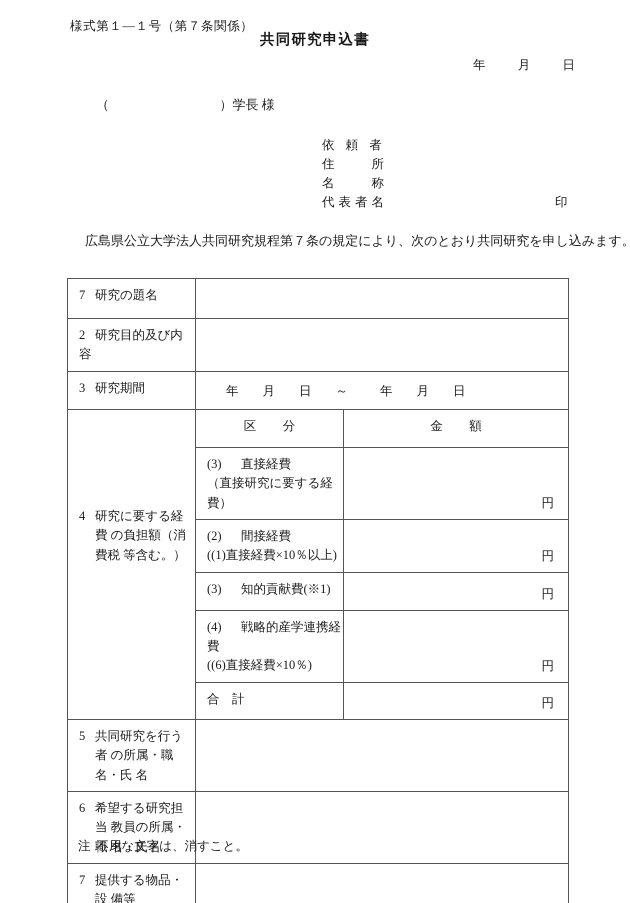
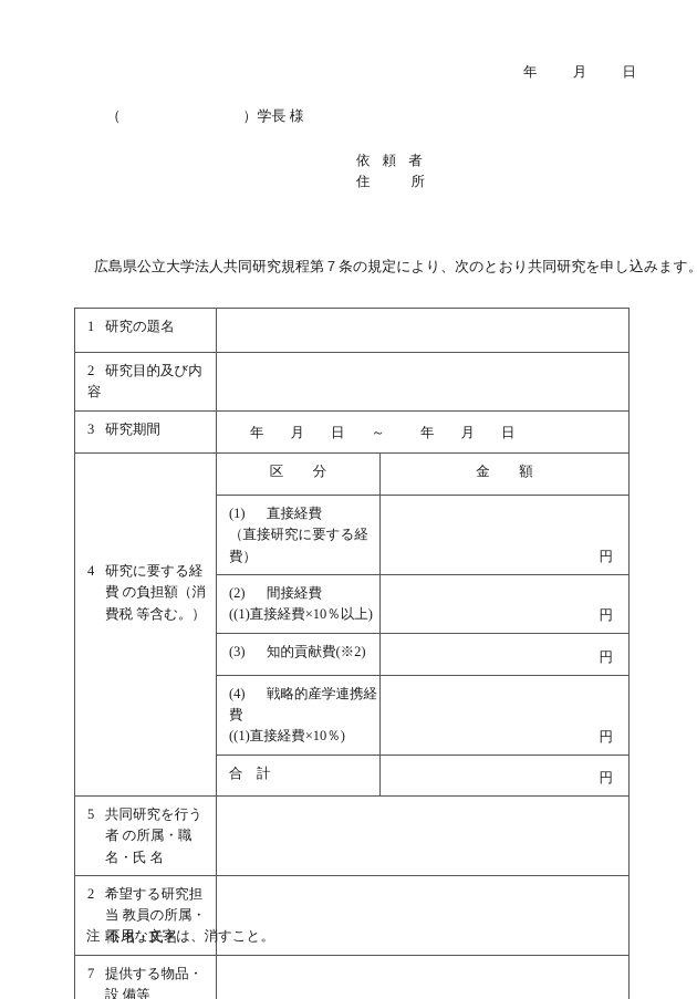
- 様式第１—１号（第７条関係）
- 共同研究申込書
  年 月 日
  （ ）学長 様
  依 頼 者
  住 所
- 名 称
- 代表者名
- 印
  広島県公立大学法人共同研究規程第７条の規定により、次のとおり共同研究を申し込みます。
- 7 研究の題名
+ 1 研究の題名
  2 研究目的及び内容
  3 研究期間	年 月 日 ～ 年 月 日
  4 研究に要する経費 の負担額（消費税 等含む。）	区 分	金 額
- (3) 直接経費 （直接研究に要する経費）	円
+ (1) 直接経費 （直接研究に要する経費）	円
  (2) 間接経費 ((1)直接経費×10％以上)	円
- (3) 知的貢献費(※1)	円
+ (3) 知的貢献費(※2)	円
- (4) 戦略的産学連携経費 ((6)直接経費×10％)	円
+ (4) 戦略的産学連携経費 ((1)直接経費×10％)	円
  合 計	円
  5 共同研究を行う者 の所属・職名・氏 名
- 6 希望する研究担当 教員の所属・職 名・氏名
+ 2 希望する研究担当 教員の所属・職 名・氏名
  7 提供する物品・設 備等
  注 不用な文字は、消すこと。
